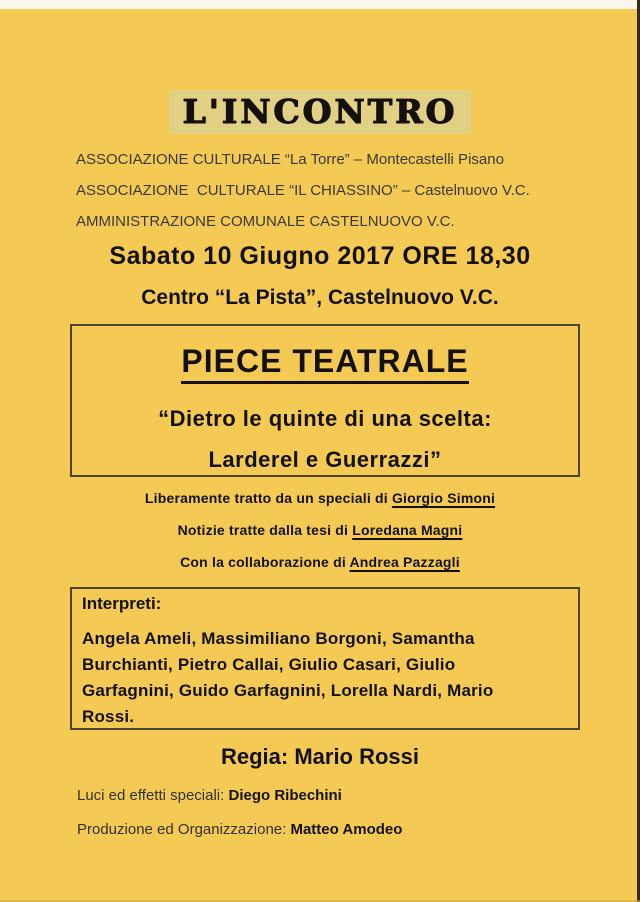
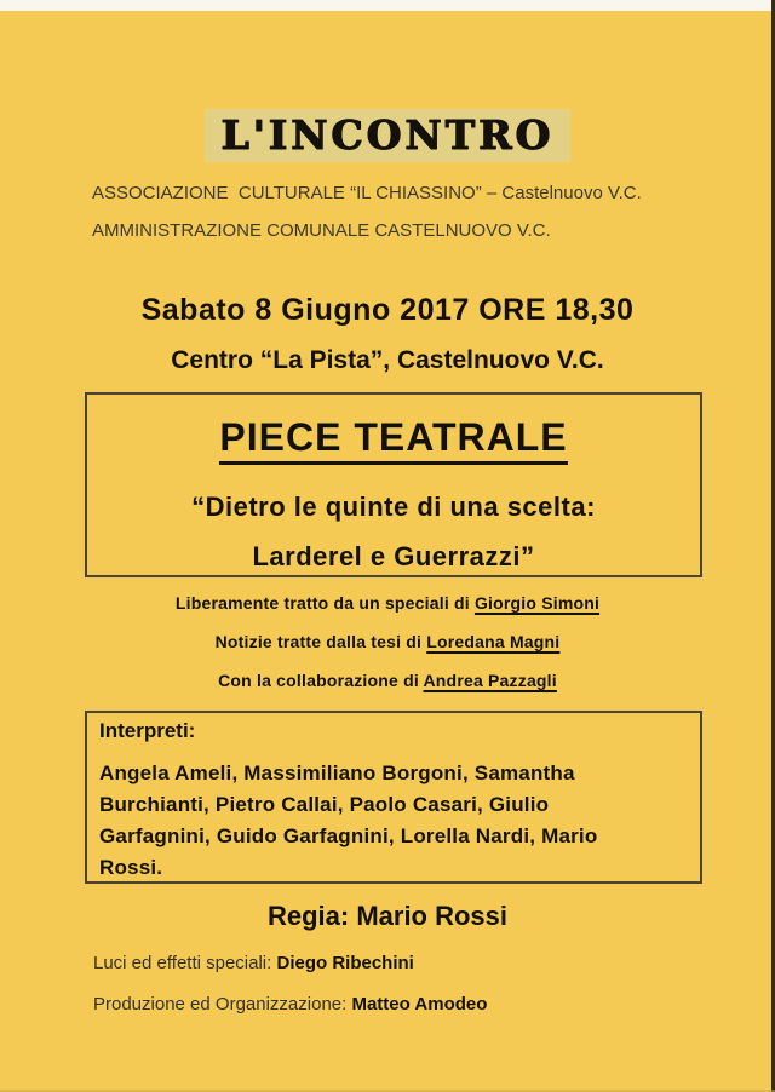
  L'INCONTRO
- ASSOCIAZIONE CULTURALE “La Torre” – Montecastelli Pisano
  ASSOCIAZIONE CULTURALE “IL CHIASSINO” – Castelnuovo V.C.
  AMMINISTRAZIONE COMUNALE CASTELNUOVO V.C.
- Sabato 10 Giugno 2017 ORE 18,30
+ Sabato 8 Giugno 2017 ORE 18,30
  Centro “La Pista”, Castelnuovo V.C.
  PIECE TEATRALE
  “Dietro le quinte di una scelta:
  Larderel e Guerrazzi”
  Liberamente tratto da un speciali di Giorgio Simoni
  Notizie tratte dalla tesi di Loredana Magni
  Con la collaborazione di Andrea Pazzagli
  Interpreti:
  Angela Ameli, Massimiliano Borgoni, Samantha
- Burchianti, Pietro Callai, Giulio Casari, Giulio
+ Burchianti, Pietro Callai, Paolo Casari, Giulio
  Garfagnini, Guido Garfagnini, Lorella Nardi, Mario
  Rossi.
  Regia: Mario Rossi
  Luci ed effetti speciali: Diego Ribechini
  Produzione ed Organizzazione: Matteo Amodeo
